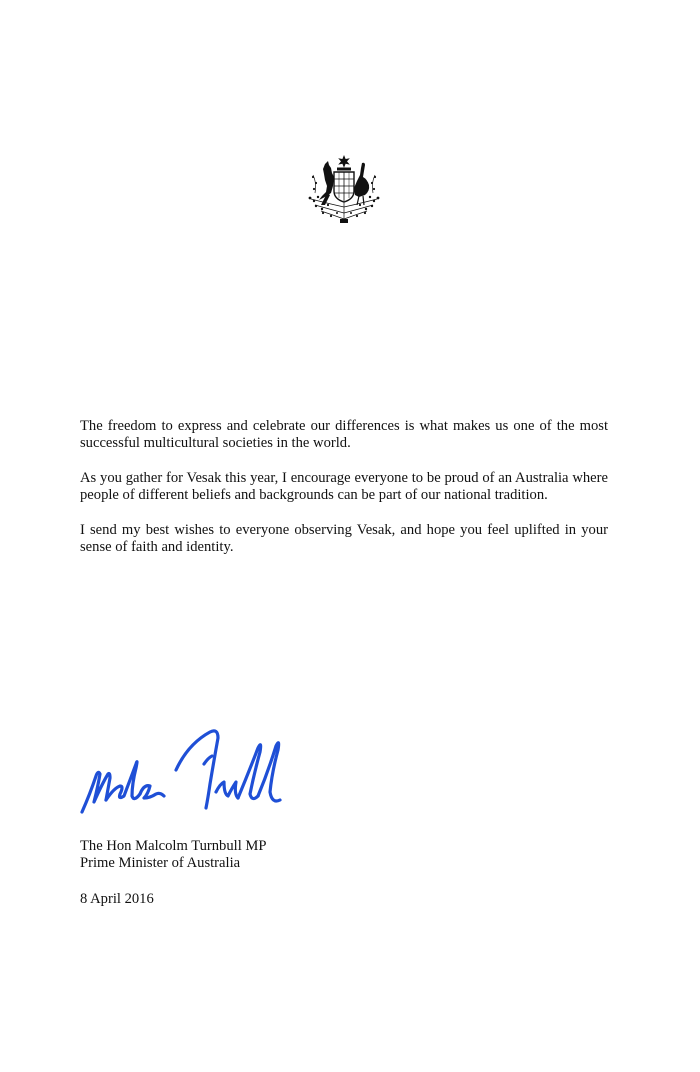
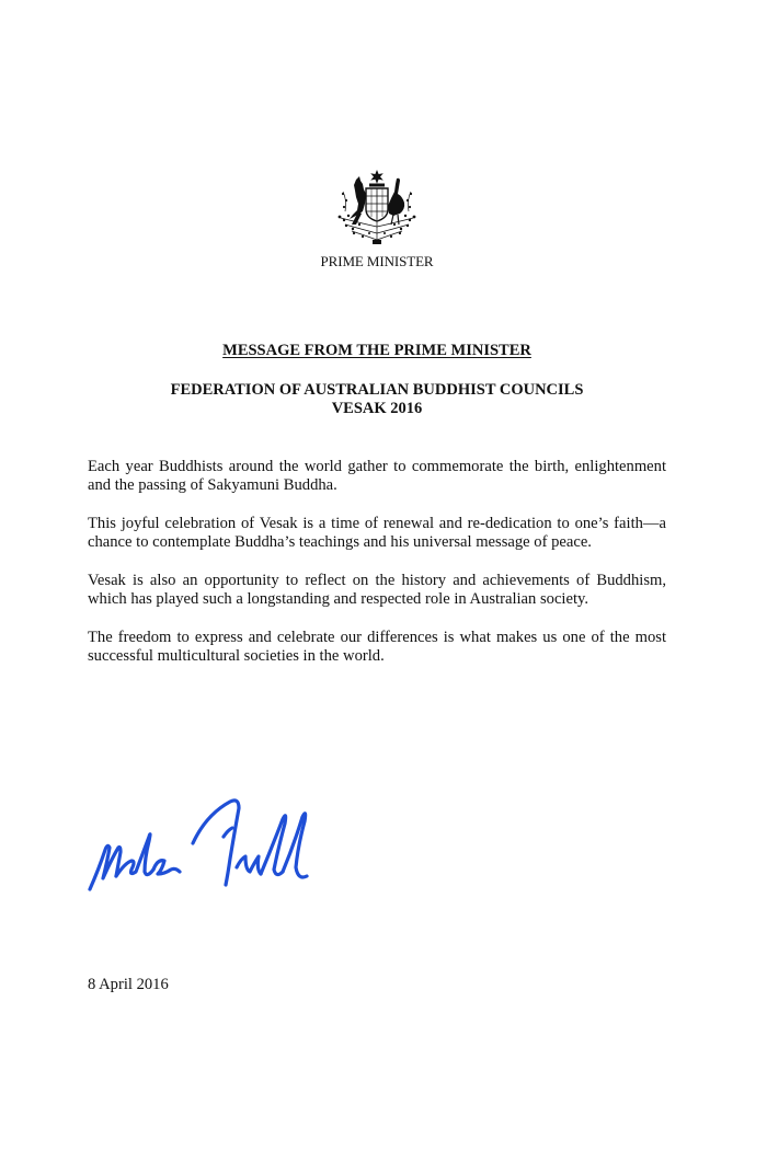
+ PRIME MINISTER
+ MESSAGE FROM THE PRIME MINISTER
+ FEDERATION OF AUSTRALIAN BUDDHIST COUNCILS
+ VESAK 2016
+ Each year Buddhists around the world gather to commemorate the birth, enlightenment and the passing of Sakyamuni Buddha.
+ This joyful celebration of Vesak is a time of renewal and re-dedication to one’s faith—a chance to contemplate Buddha’s teachings and his universal message of peace.
+ Vesak is also an opportunity to reflect on the history and achievements of Buddhism, which has played such a longstanding and respected role in Australian society.
  The freedom to express and celebrate our differences is what makes us one of the most successful multicultural societies in the world.
- As you gather for Vesak this year, I encourage everyone to be proud of an Australia where people of different beliefs and backgrounds can be part of our national tradition.
- I send my best wishes to everyone observing Vesak, and hope you feel uplifted in your sense of faith and identity.
- The Hon Malcolm Turnbull MP
- Prime Minister of Australia
  8 April 2016
